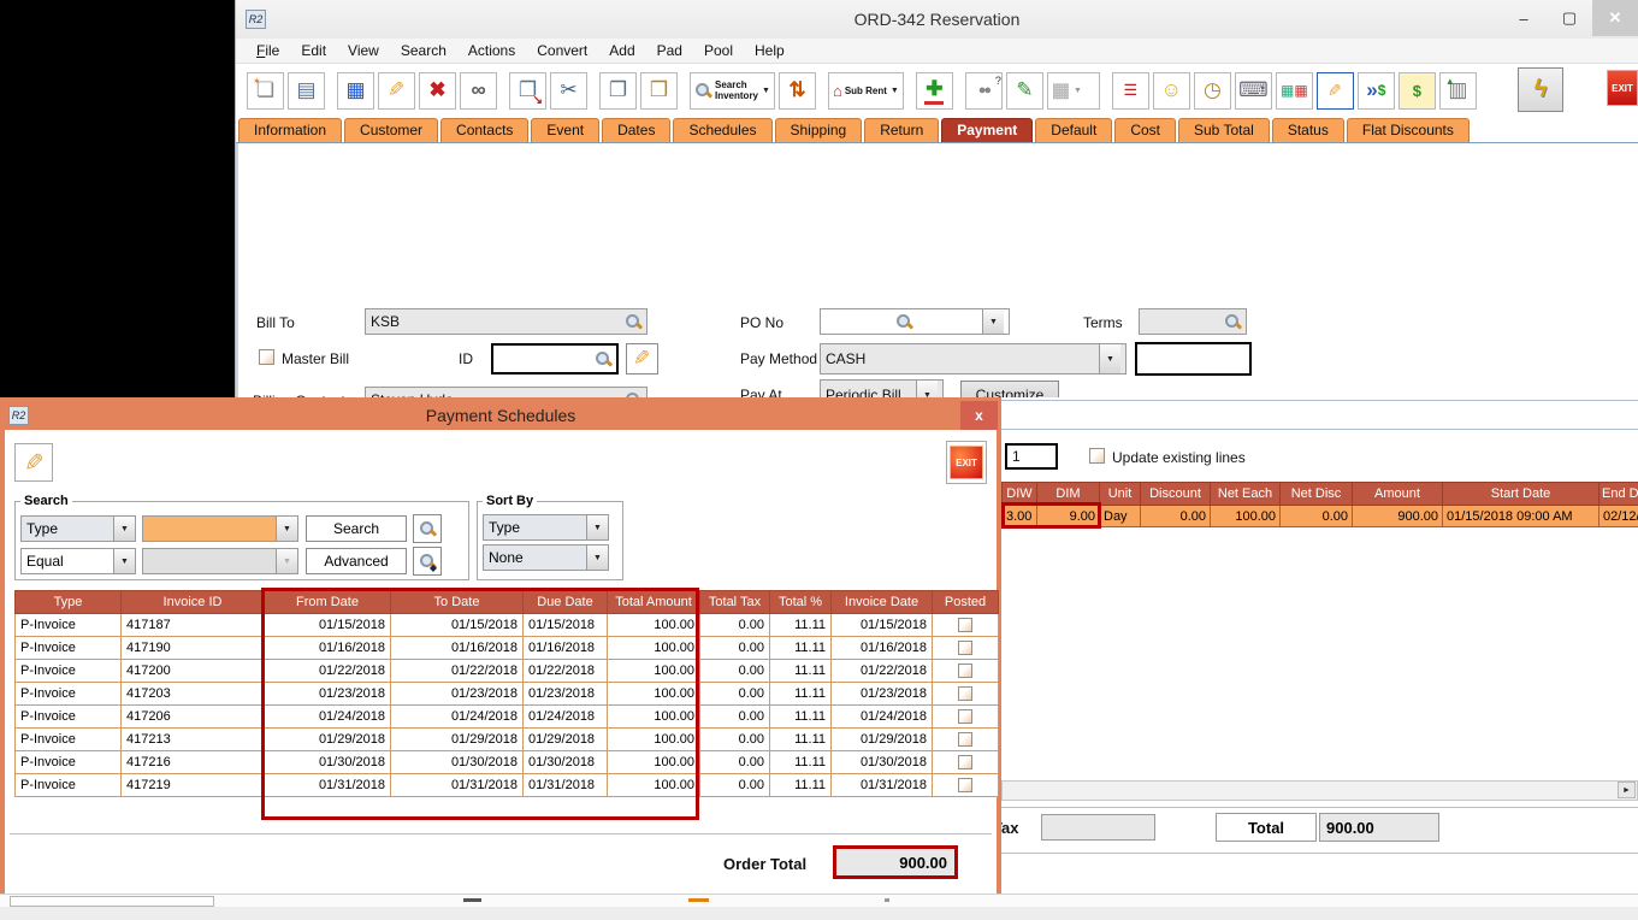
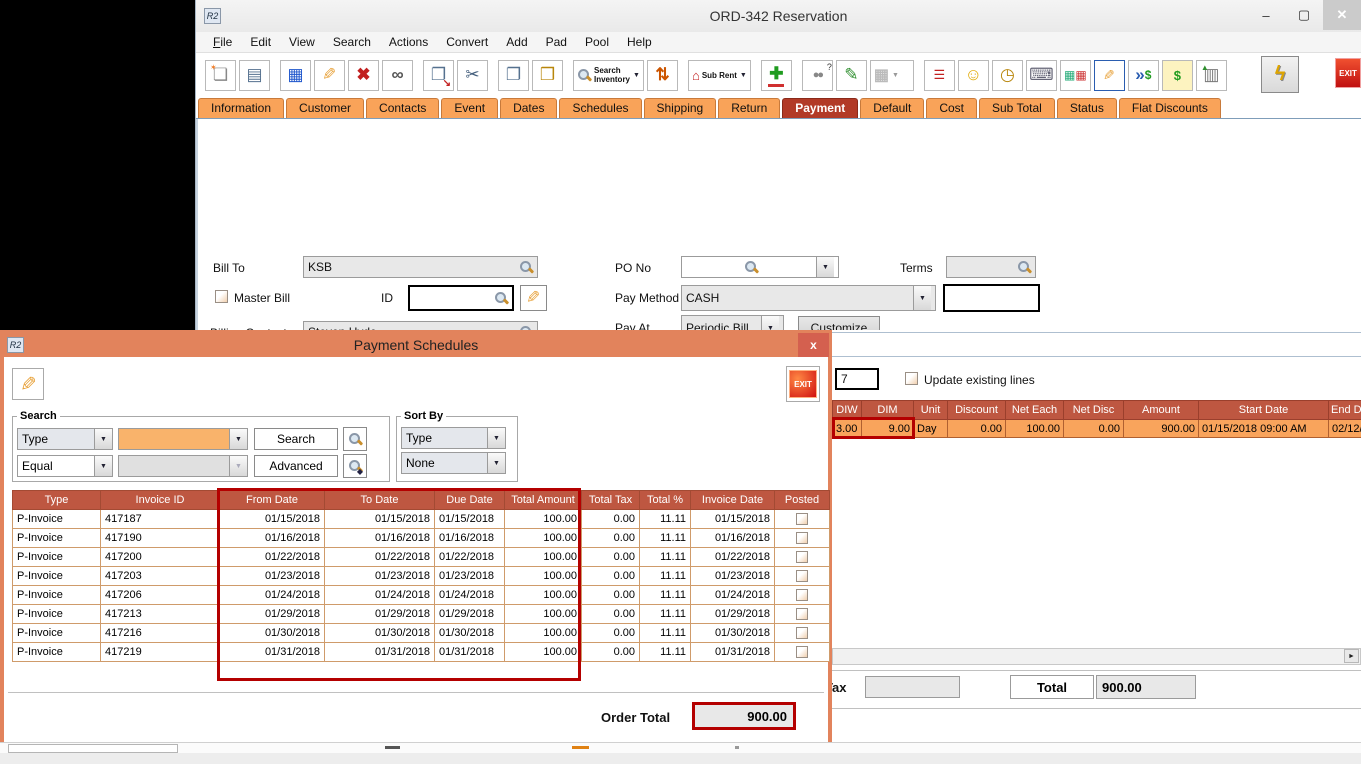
  R2
  ORD-342 Reservation
  –
  ▢
  ✕
  File
  Edit
  View
  Search
  Actions
  Convert
  Add
  Pad
  Pool
  Help
  ❏
  ✶
  ▤
  ▦
  ✖
  ∞
  ❐
  ↘
  ✂
  ❐
  ❒
  Search
  Inventory
  ⇅
  ⌂
  Sub Rent
  ✚
  ●●
  ?
  ✎
  ▦
  ☰
  ☺
  ◷
  ⌨
  ▦
  ▦
  »
  $
  $
  ▥
  ▲
  ϟ
  EXIT
  Information
  Customer
  Contacts
  Event
  Dates
  Schedules
  Shipping
  Return
  Payment
  Default
  Cost
  Sub Total
  Status
  Flat Discounts
  Bill To
  KSB
  PO No
  Terms
  Master Bill
  ID
  Pay Method
  CASH
  Pay At
  Periodic Bill...
  Customize
- 1
+ 7
  Update existing lines
  DIW	DIM	Unit	Discount	Net Each	Net Disc	Amount	Start Date	End D
  3.00	9.00	Day	0.00	100.00	0.00	900.00	01/15/2018 09:00 AM	02/12
  Total
  900.00
  R2
  Payment Schedules
  x
  EXIT
  Search
  Type
  Search
  Equal
  Advanced
  ◆
  Sort By
  Type
  None
  Type	Invoice ID	From Date	To Date	Due Date	Total Amount	Total Tax	Total %	Invoice Date	Posted
  P-Invoice	417187	01/15/2018	01/15/2018	01/15/2018	100.00	0.00	11.11	01/15/2018
  P-Invoice	417190	01/16/2018	01/16/2018	01/16/2018	100.00	0.00	11.11	01/16/2018
  P-Invoice	417200	01/22/2018	01/22/2018	01/22/2018	100.00	0.00	11.11	01/22/2018
  P-Invoice	417203	01/23/2018	01/23/2018	01/23/2018	100.00	0.00	11.11	01/23/2018
  P-Invoice	417206	01/24/2018	01/24/2018	01/24/2018	100.00	0.00	11.11	01/24/2018
  P-Invoice	417213	01/29/2018	01/29/2018	01/29/2018	100.00	0.00	11.11	01/29/2018
  P-Invoice	417216	01/30/2018	01/30/2018	01/30/2018	100.00	0.00	11.11	01/30/2018
  P-Invoice	417219	01/31/2018	01/31/2018	01/31/2018	100.00	0.00	11.11	01/31/2018
  Order Total
  900.00
